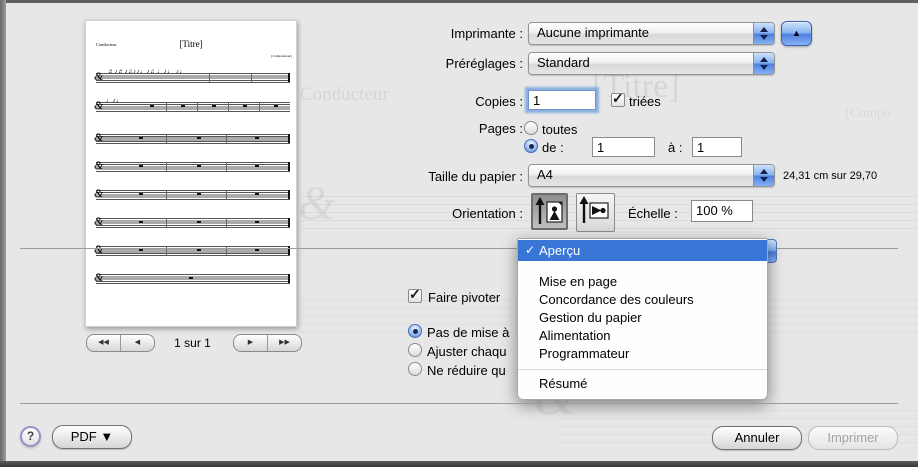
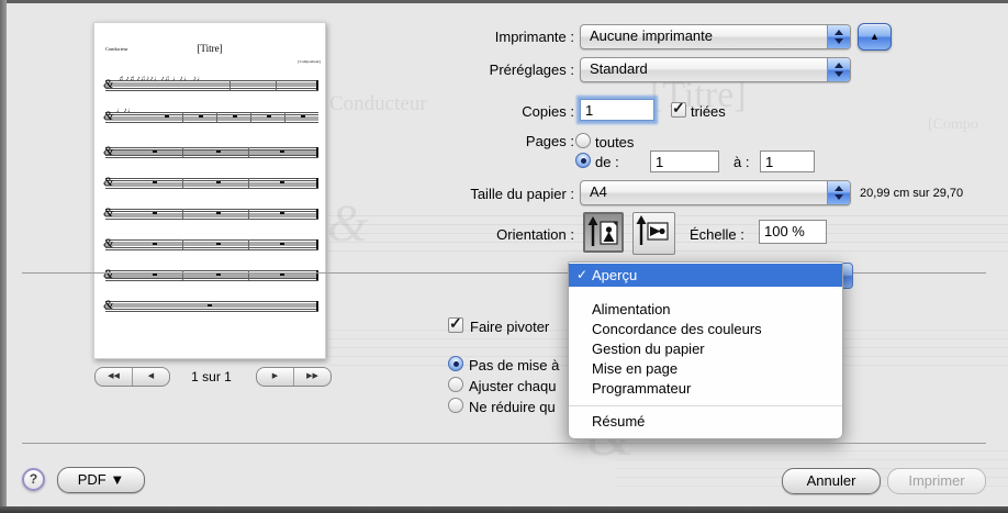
  Conducteur
  [Titre]
  &
  [Titre]
  &
  &
  &
  &
  &
  &
  &
  &
  1 sur 1
  Imprimante :
  Aucune imprimante
  ▲
  Préréglages :
  Standard
  Copies :
  1
  ✓
  triées
  Pages :
  toutes
  de :
  1
  à :
  1
  Taille du papier :
  A4
- 24,31 cm sur 29,70
+ 20,99 cm sur 29,70
  Orientation :
  Échelle :
  100 %
  ✓
  Faire pivoter
  Pas de mise à
  Ajuster chaqu
  Ne réduire qu
  ✓
  Aperçu
- Mise en page
+ Alimentation
  Concordance des couleurs
  Gestion du papier
- Alimentation
+ Mise en page
  Programmateur
  Résumé
  ?
  PDF ▼
  Annuler
  Imprimer
